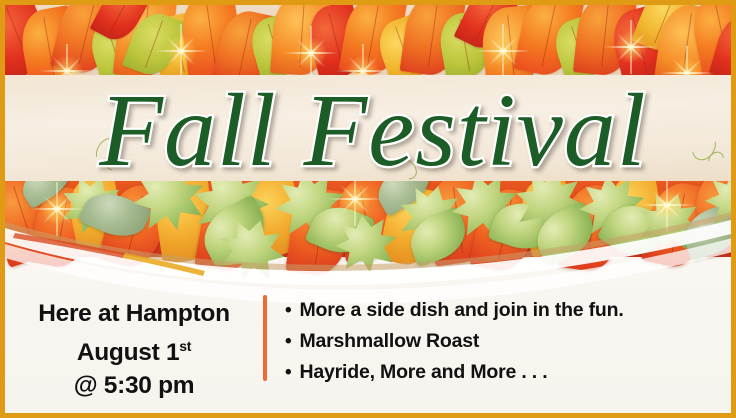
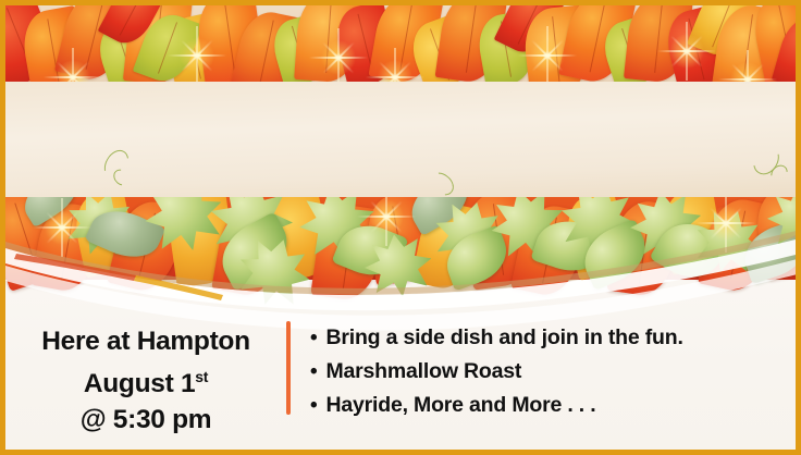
- Fall Festival
  Here at Hampton
  August 1st
  @ 5:30 pm
  •
- More a side dish and join in the fun.
+ Bring a side dish and join in the fun.
  •
  Marshmallow Roast
  •
  Hayride, More and More . . .
